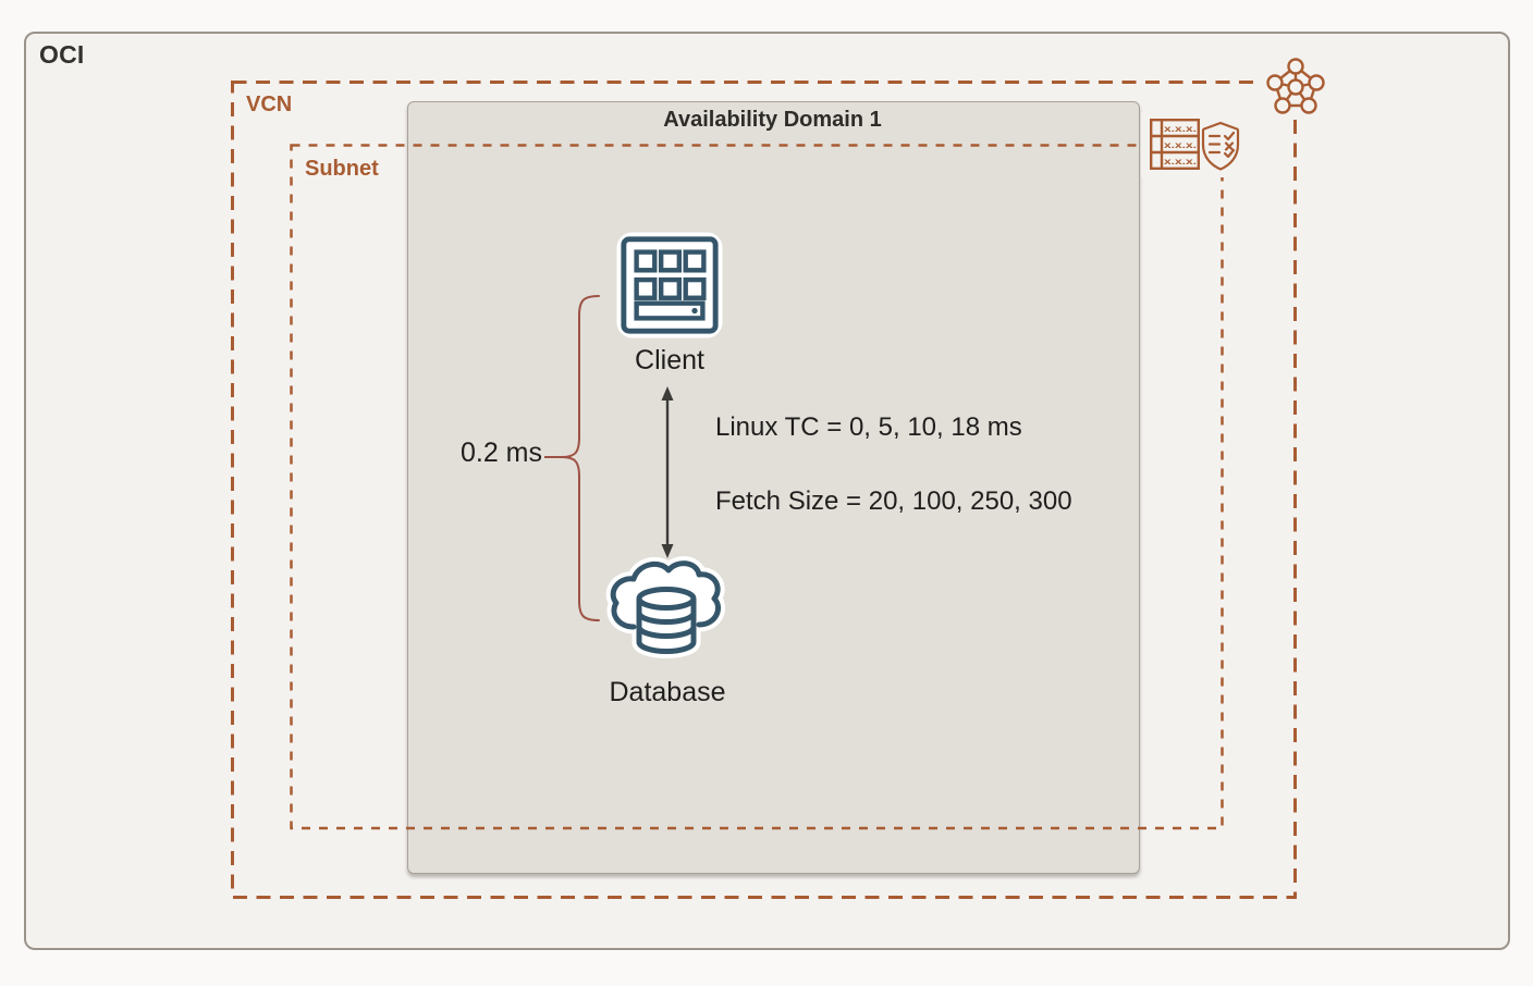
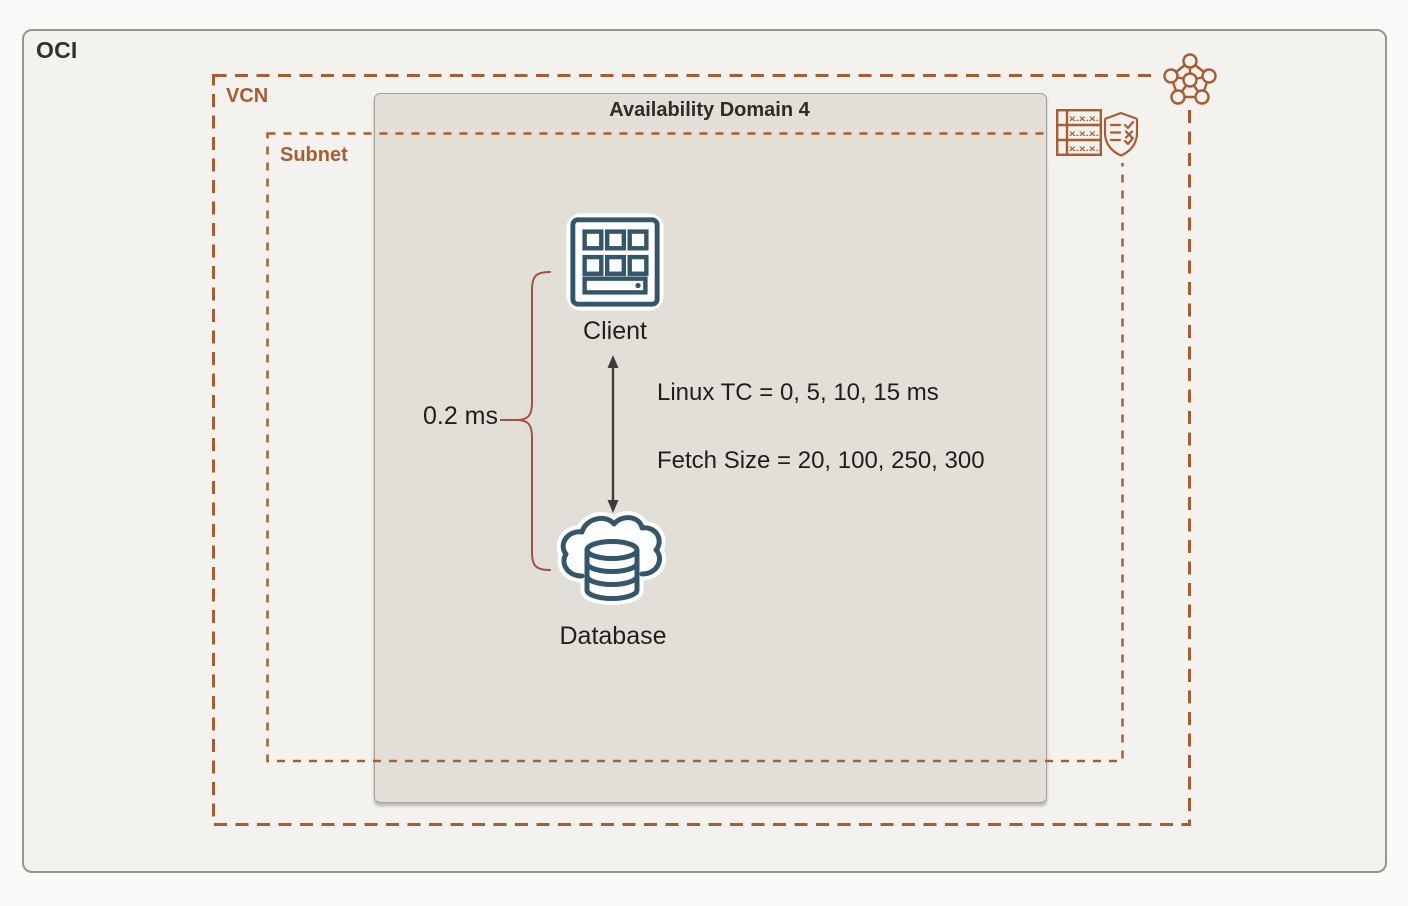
  OCI
- Availability Domain 1
+ Availability Domain 4
  VCN
  Subnet
  x.x.x.
  x.x.x.
  x.x.x.
  Client
- Linux TC = 0, 5, 10, 18 ms
+ Linux TC = 0, 5, 10, 15 ms
  Fetch Size = 20, 100, 250, 300
  0.2 ms
  Database
